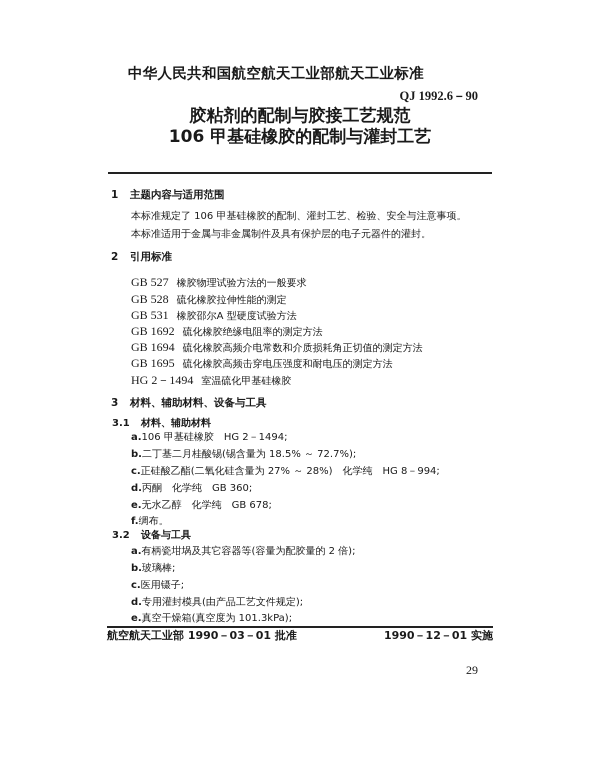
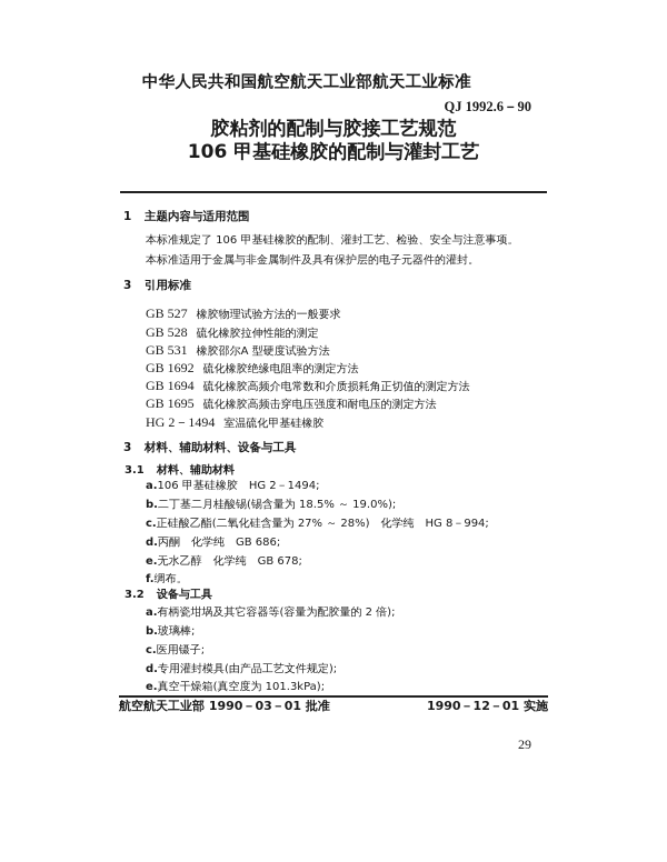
  中华人民共和国航空航天工业部航天工业标准
  QJ 1992.6－90
  胶粘剂的配制与胶接工艺规范
  106 甲基硅橡胶的配制与灌封工艺
  1 主题内容与适用范围
  本标准规定了 106 甲基硅橡胶的配制、灌封工艺、检验、安全与注意事项。
  本标准适用于金属与非金属制件及具有保护层的电子元器件的灌封。
- 2 引用标准
+ 3 引用标准
  GB 527 橡胶物理试验方法的一般要求
  GB 528 硫化橡胶拉伸性能的测定
  GB 531 橡胶邵尔A 型硬度试验方法
  GB 1692 硫化橡胶绝缘电阻率的测定方法
  GB 1694 硫化橡胶高频介电常数和介质损耗角正切值的测定方法
  GB 1695 硫化橡胶高频击穿电压强度和耐电压的测定方法
  HG 2－1494 室温硫化甲基硅橡胶
  3 材料、辅助材料、设备与工具
  3.1 材料、辅助材料
  a.106 甲基硅橡胶 HG 2－1494;
- b.二丁基二月桂酸锡(锡含量为 18.5% ～ 72.7%);
+ b.二丁基二月桂酸锡(锡含量为 18.5% ～ 19.0%);
  c.正硅酸乙酯(二氧化硅含量为 27% ～ 28%) 化学纯 HG 8－994;
- d.丙酮 化学纯 GB 360;
+ d.丙酮 化学纯 GB 686;
  e.无水乙醇 化学纯 GB 678;
  f.绸布。
  3.2 设备与工具
  a.有柄瓷坩埚及其它容器等(容量为配胶量的 2 倍);
  b.玻璃棒;
  c.医用镊子;
  d.专用灌封模具(由产品工艺文件规定);
  e.真空干燥箱(真空度为 101.3kPa);
  航空航天工业部 1990－03－01 批准
  1990－12－01 实施
  29
